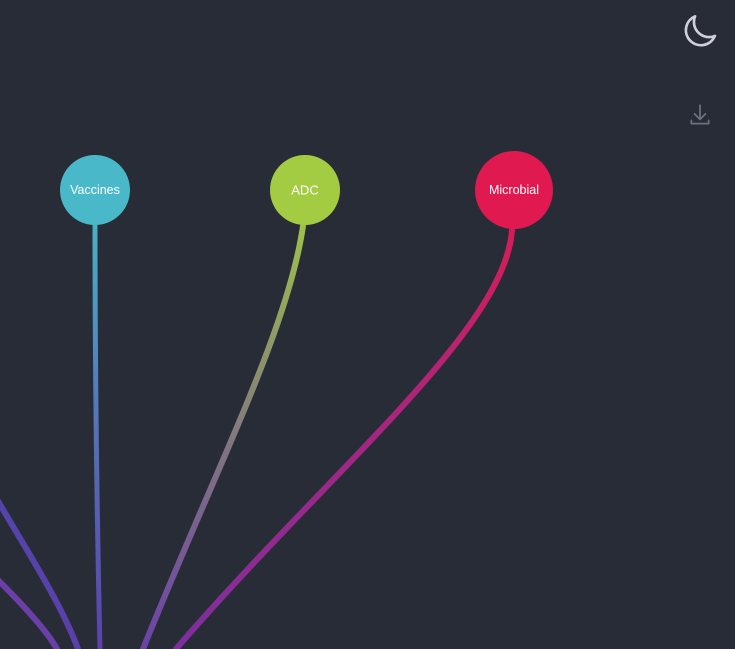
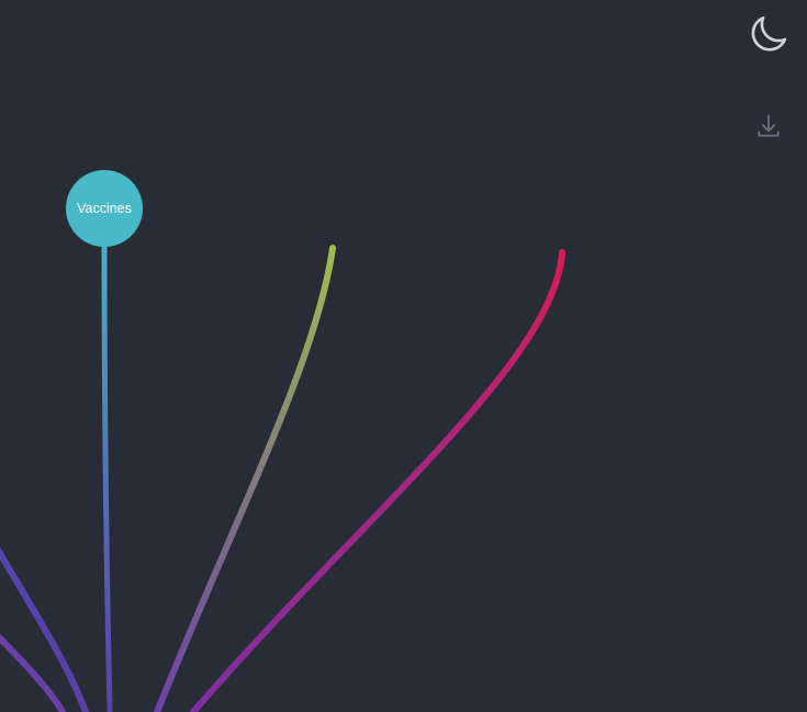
  Vaccines
- ADC
- Microbial
